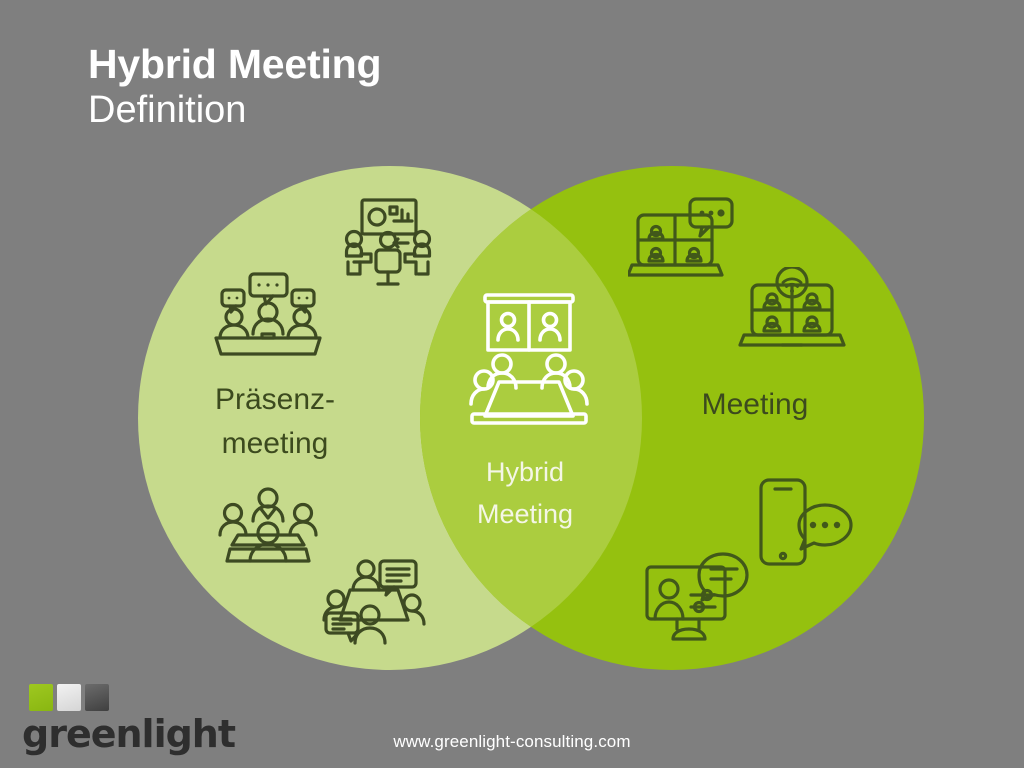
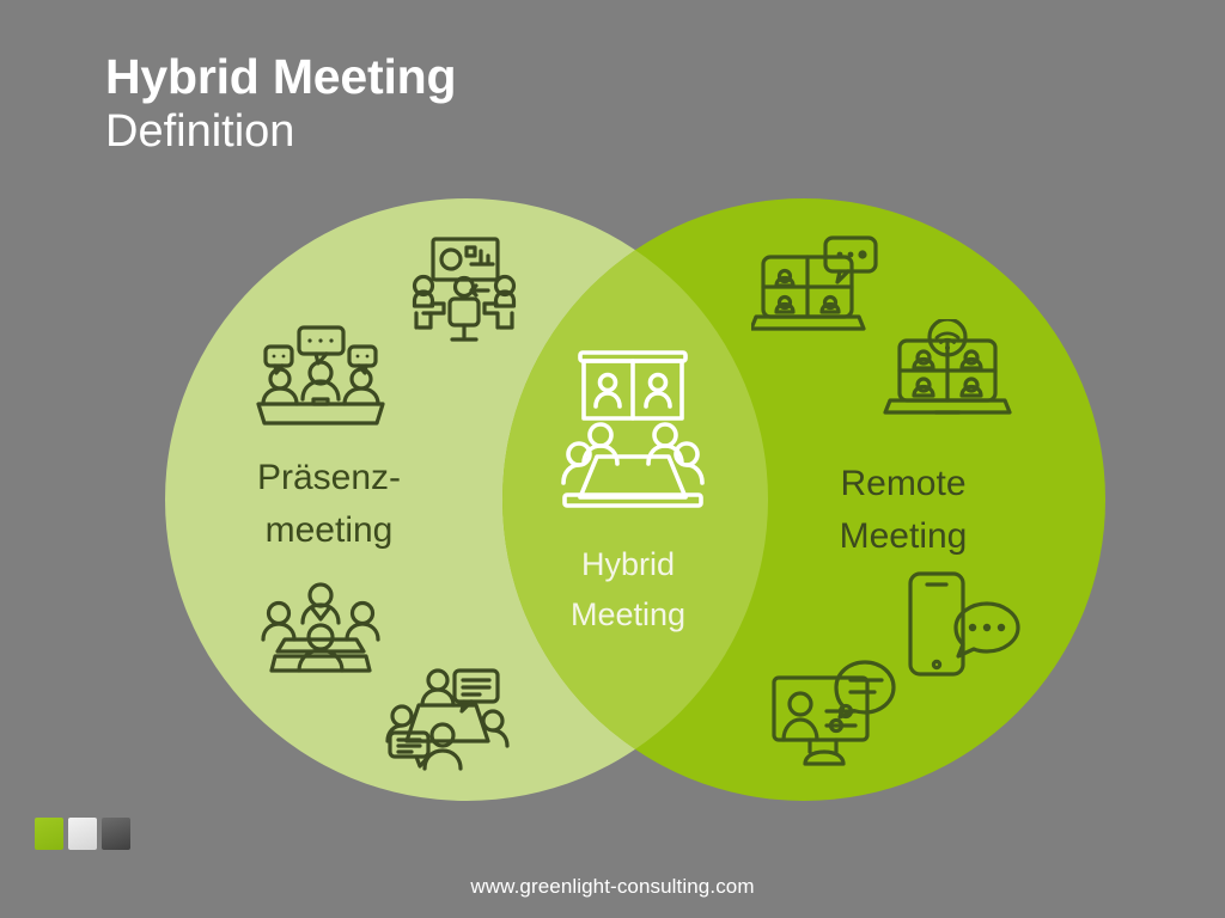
  Hybrid Meeting
  Definition
  Präsenz-
  meeting
+ Remote
  Meeting
  Hybrid
  Meeting
- greenlight
  www.greenlight-consulting.com
